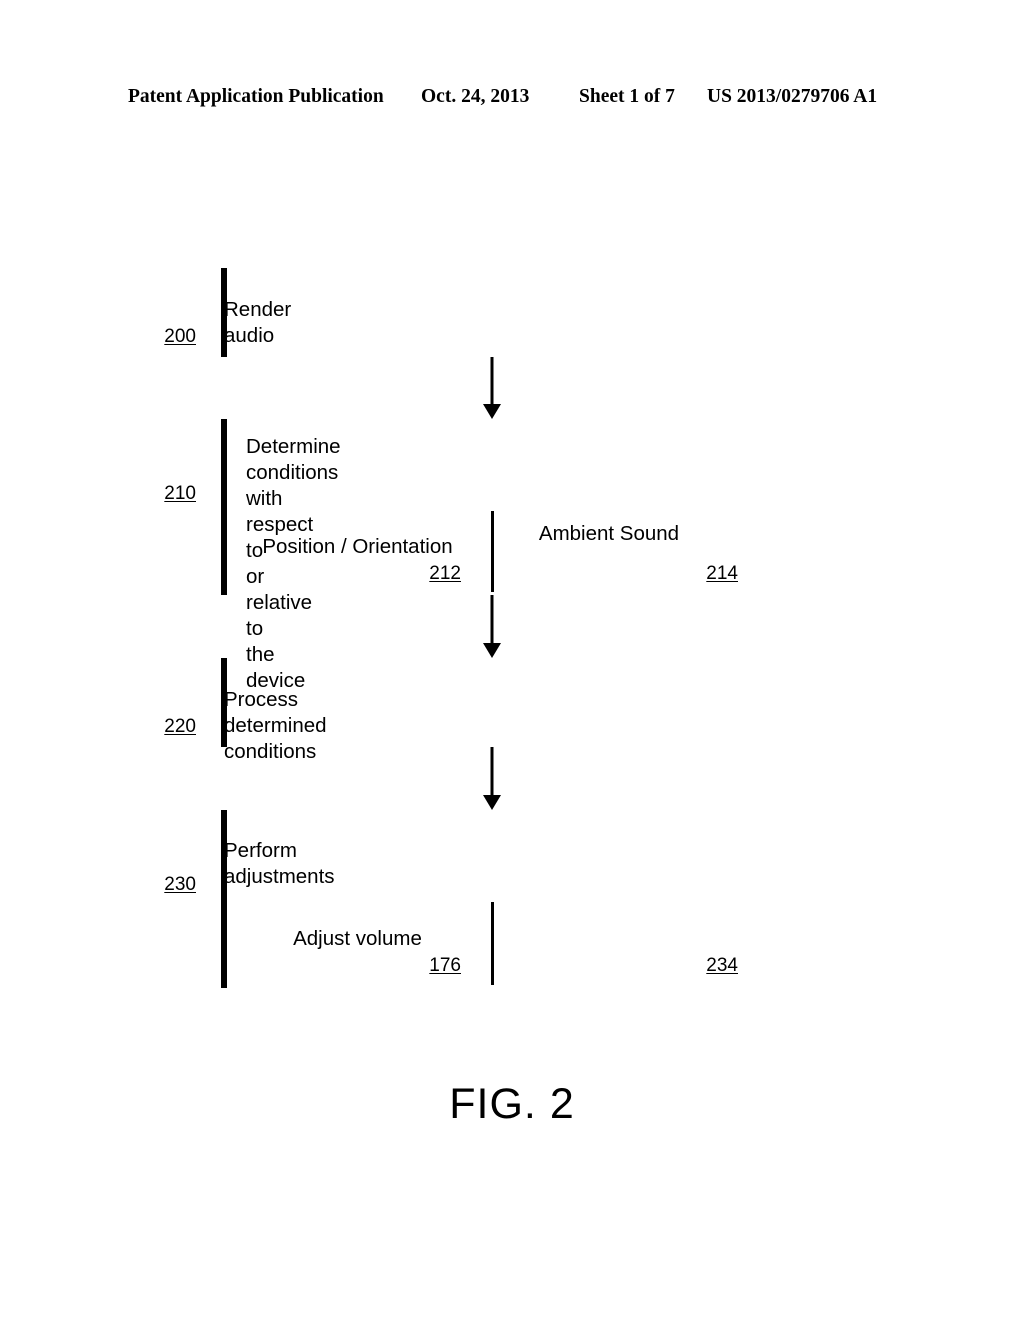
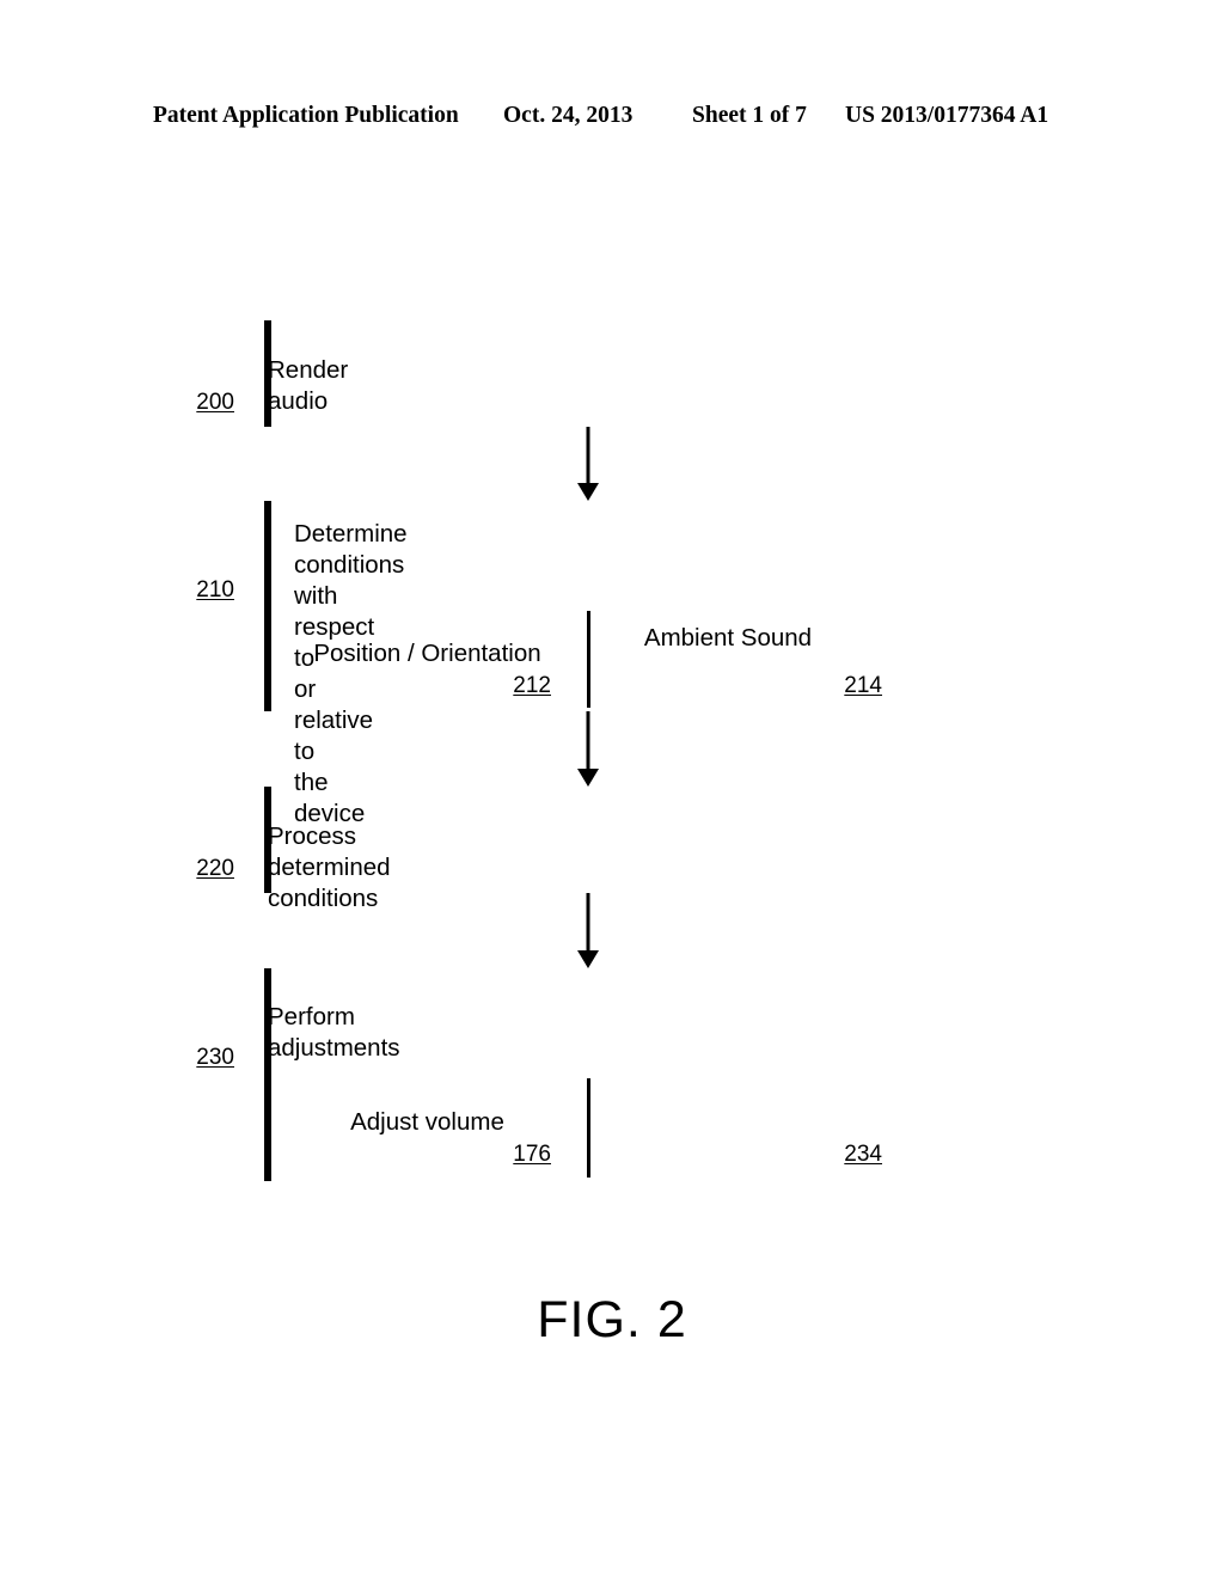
  Patent Application Publication
  Oct. 24, 2013
  Sheet 1 of 7
- US 2013/0279706 A1
+ US 2013/0177364 A1
  Render audio
  200
  Determine conditions with resp to or relative to the device
  210
  Position / Orientation
  212
  Ambient Sound
  214
  Process determined conditions
  220
  Perform adjustments
  230
  Adjust volume
  176
  234
  FIG. 2
